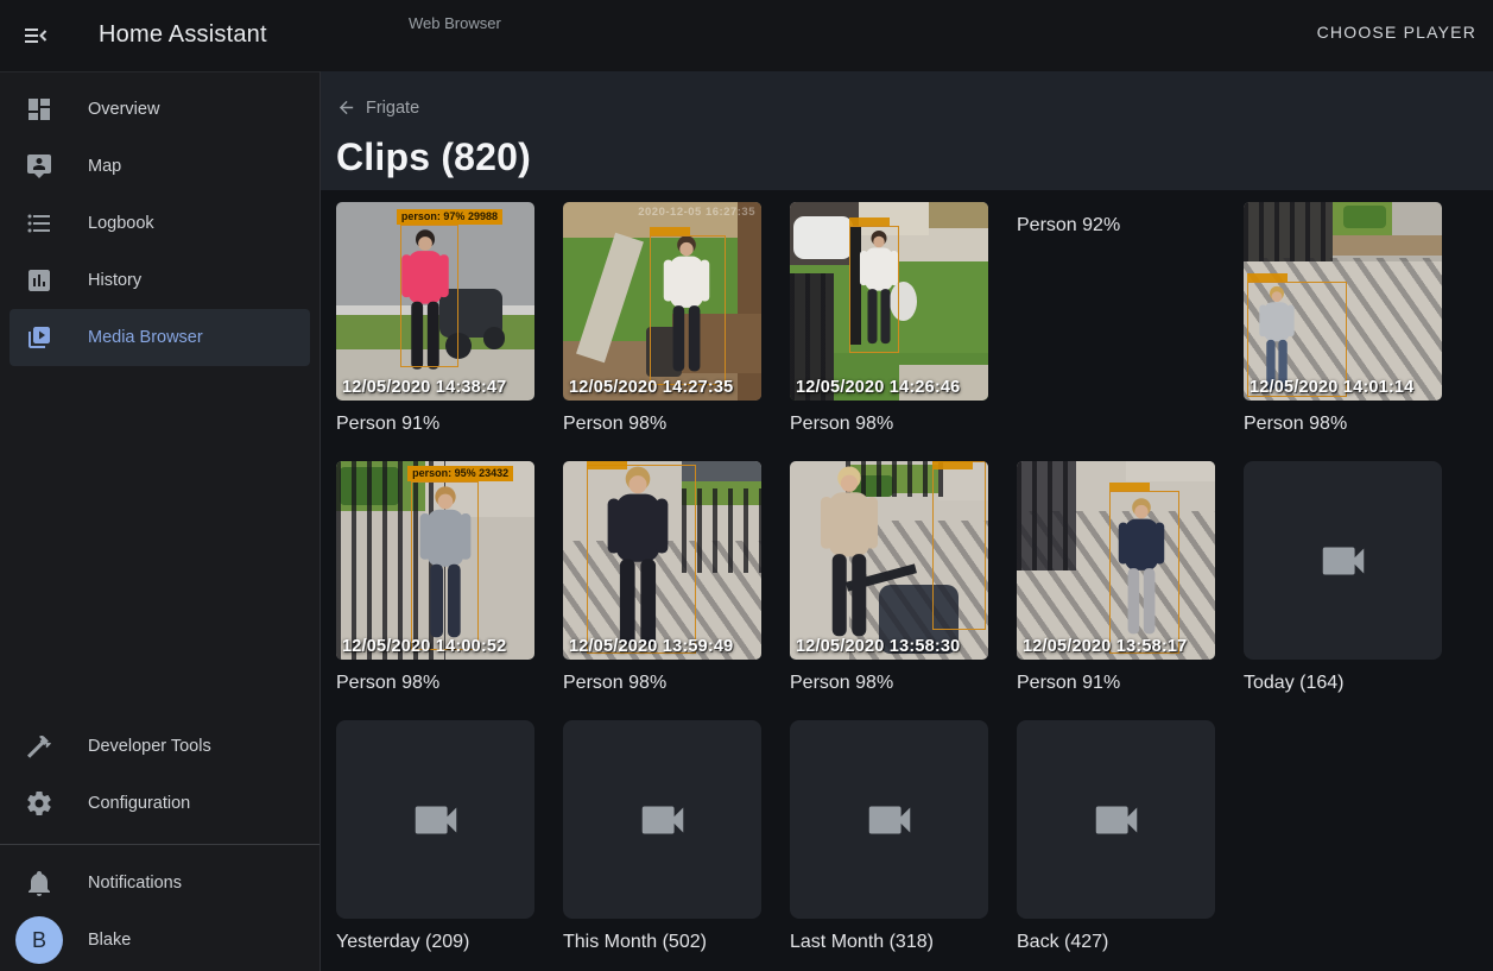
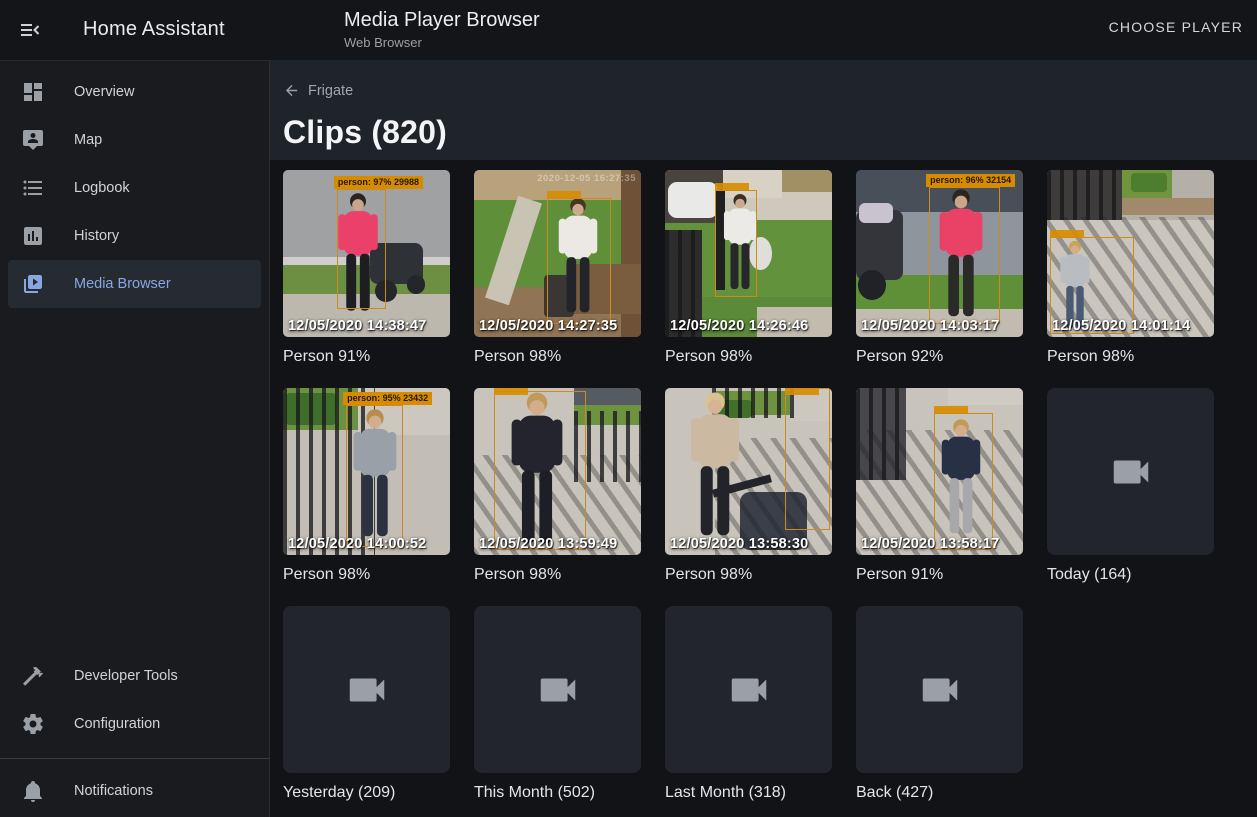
  Home Assistant
+ Media Player Browser
  Web Browser
  CHOOSE PLAYER
  Overview
  Map
  Logbook
  History
  Media Browser
  Developer Tools
  Configuration
  Notifications
- B
- Blake
  Frigate
  Clips (820)
  person: 97% 29988
  12/05/2020 14:38:47
  Person 91%
  2020-12-05 16:27:35
  12/05/2020 14:27:35
  Person 98%
  12/05/2020 14:26:46
  Person 98%
+ person: 96% 32154
+ 12/05/2020 14:03:17
  Person 92%
  12/05/2020 14:01:14
  Person 98%
  person: 95% 23432
  12/05/2020 14:00:52
  Person 98%
  12/05/2020 13:59:49
  Person 98%
  12/05/2020 13:58:30
  Person 98%
  12/05/2020 13:58:17
  Person 91%
  Today (164)
  Yesterday (209)
  This Month (502)
  Last Month (318)
  Back (427)
